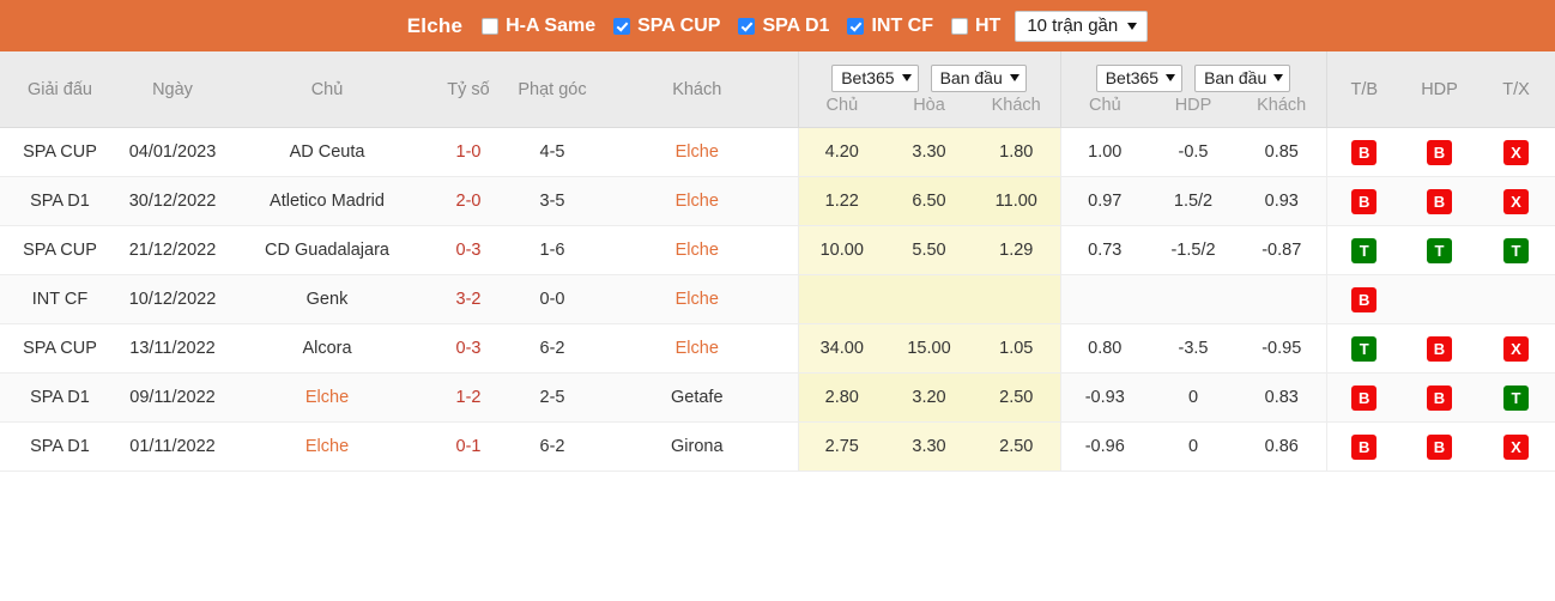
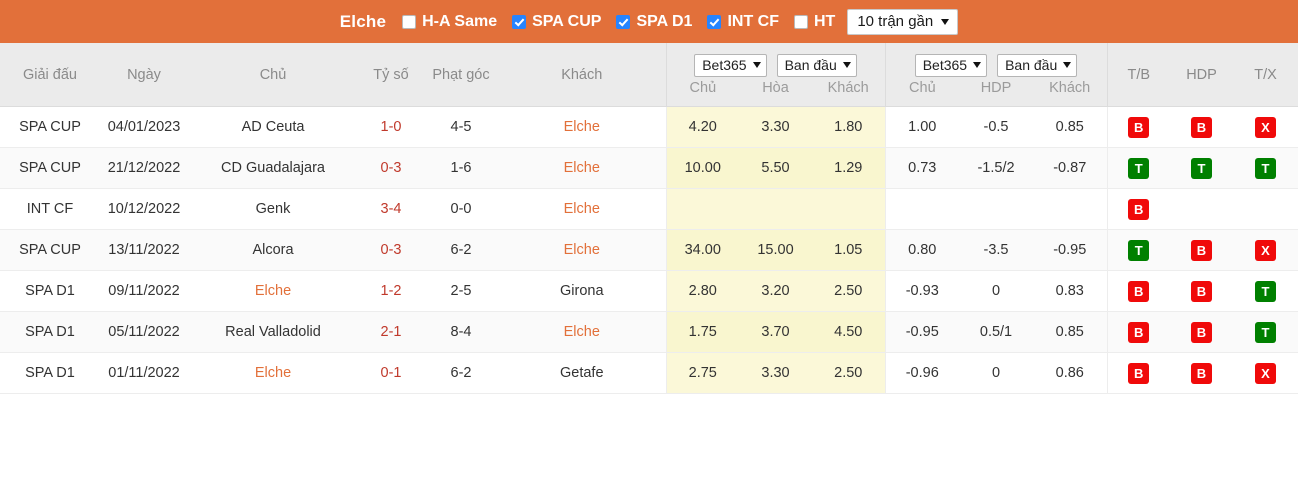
  Elche
  H-A Same
  SPA CUP
  SPA D1
  INT CF
  HT
  10 trận gần
  Giải đấu	Ngày	Chủ	Tỷ số	Phạt góc	Khách	Bet365 Ban đầu Chủ Hòa Khách	Bet365 Ban đầu Chủ HDP Khách	T/B	HDP	T/X
  SPA CUP	04/01/2023	AD Ceuta	1-0	4-5	Elche	4.20	3.30	1.80	1.00	-0.5	0.85	B	B	X
- SPA D1	30/12/2022	Atletico Madrid	2-0	3-5	Elche	1.22	6.50	11.00	0.97	1.5/2	0.93	B	B	X
  SPA CUP	21/12/2022	CD Guadalajara	0-3	1-6	Elche	10.00	5.50	1.29	0.73	-1.5/2	-0.87	T	T	T
- INT CF	10/12/2022	Genk	3-2	0-0	Elche							B
+ INT CF	10/12/2022	Genk	3-4	0-0	Elche							B
  SPA CUP	13/11/2022	Alcora	0-3	6-2	Elche	34.00	15.00	1.05	0.80	-3.5	-0.95	T	B	X
- SPA D1	09/11/2022	Elche	1-2	2-5	Getafe	2.80	3.20	2.50	-0.93	0	0.83	B	B	T
+ SPA D1	09/11/2022	Elche	1-2	2-5	Girona	2.80	3.20	2.50	-0.93	0	0.83	B	B	T
+ SPA D1	05/11/2022	Real Valladolid	2-1	8-4	Elche	1.75	3.70	4.50	-0.95	0.5/1	0.85	B	B	T
- SPA D1	01/11/2022	Elche	0-1	6-2	Girona	2.75	3.30	2.50	-0.96	0	0.86	B	B	X
+ SPA D1	01/11/2022	Elche	0-1	6-2	Getafe	2.75	3.30	2.50	-0.96	0	0.86	B	B	X
